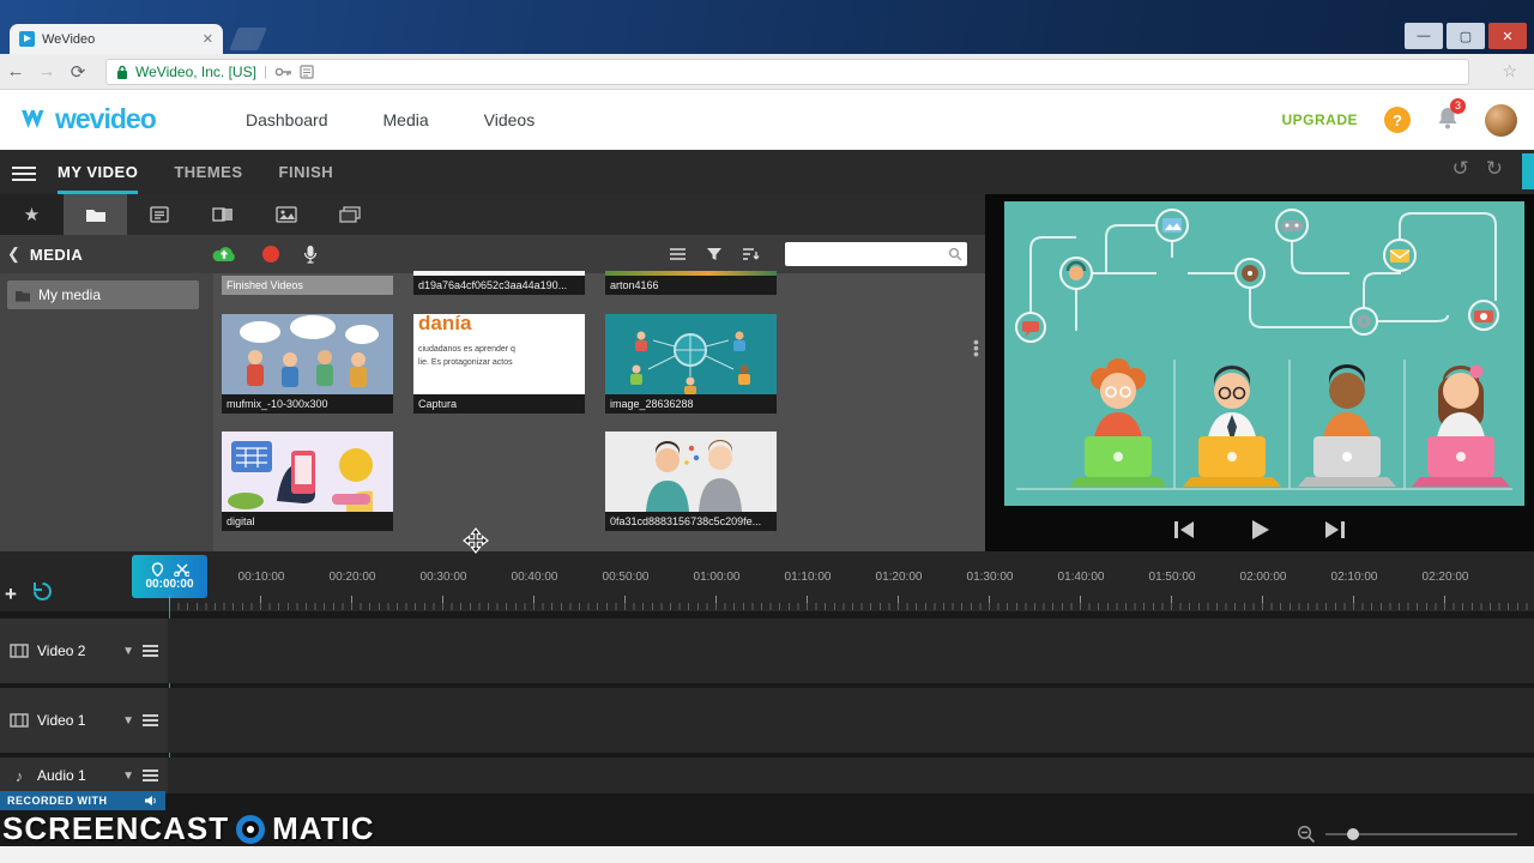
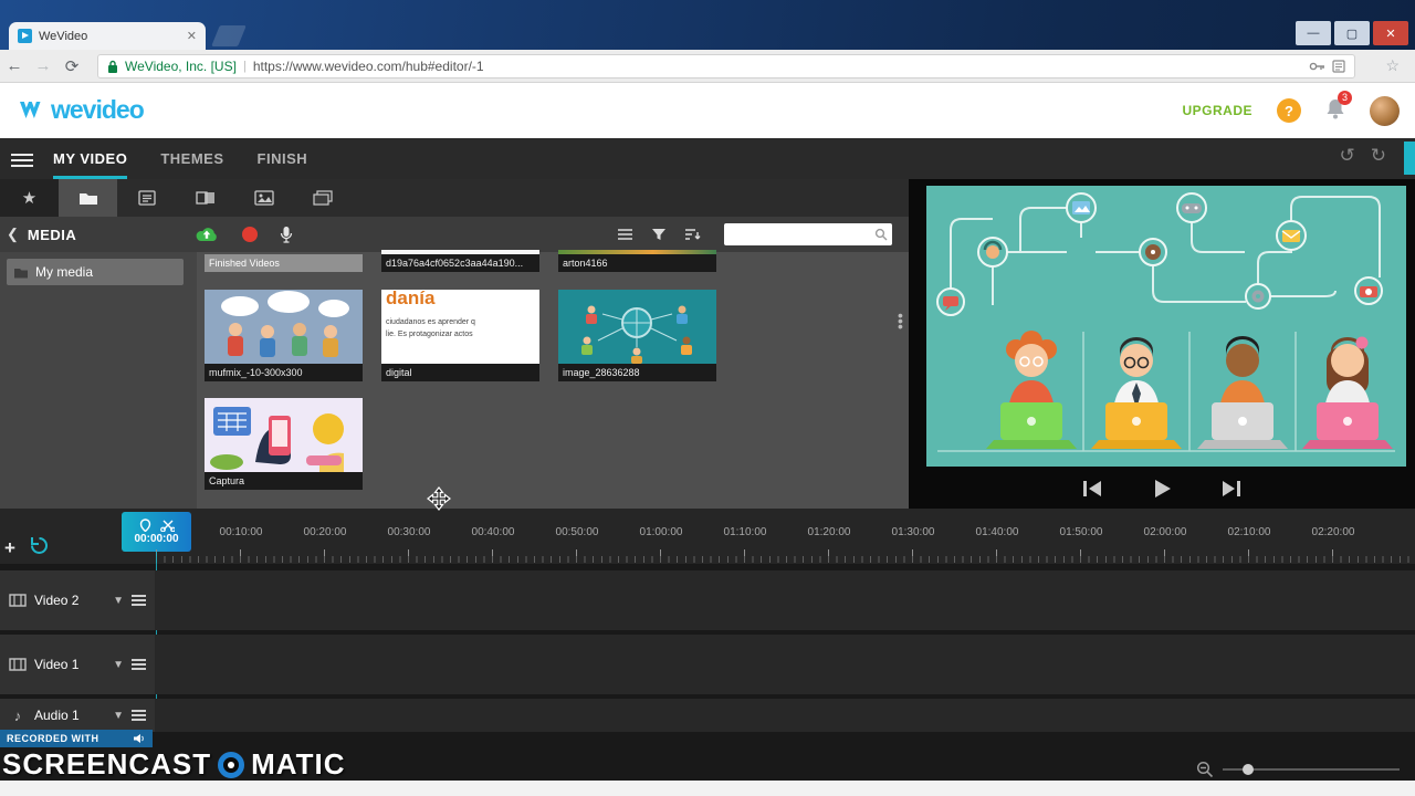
  WeVideo
  ✕
  —
  ▢
  ✕
  ←
  →
  ⟳
  WeVideo, Inc. [US]
  |
+ https://www.wevideo.com/hub#editor/-1
  ☆
  wevideo
- Dashboard
- Media
- Videos
  UPGRADE
  ?
  3
  MY VIDEO
  THEMES
  FINISH
  ↺
  ↻
  ★
  ❮
  MEDIA
  My media
  Finished Videos
  d19a76a4cf0652c3aa44a190...
  arton4166
  mufmix_-10-300x300
  danía
- Captura
+ digital
  image_28636288
- digital
+ Captura
- 0fa31cd8883156738c5c209fe...
  •
  •
  •
  +
  00:00:00
  00:10:00
  00:20:00
  00:30:00
  00:40:00
  00:50:00
  01:00:00
  01:10:00
  01:20:00
  01:30:00
  01:40:00
  01:50:00
  02:00:00
  02:10:00
  02:20:00
  Video 2
  ▼
  Video 1
  ▼
  ♪
  Audio 1
  ▼
  RECORDED WITH
  SCREENCAST
  MATIC
